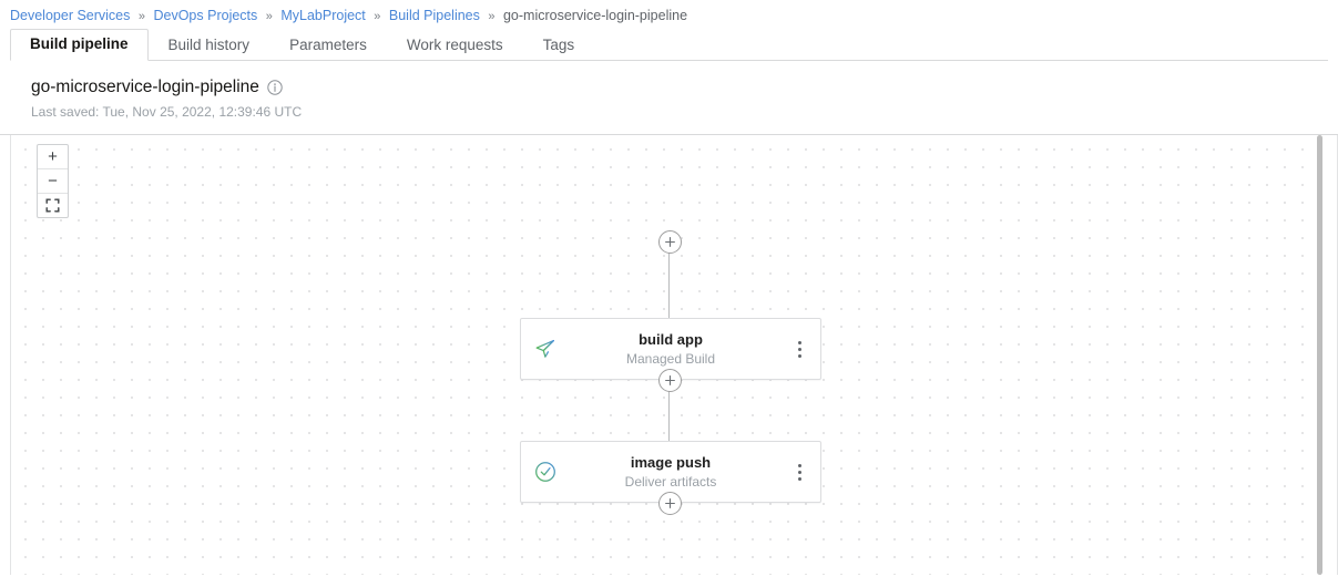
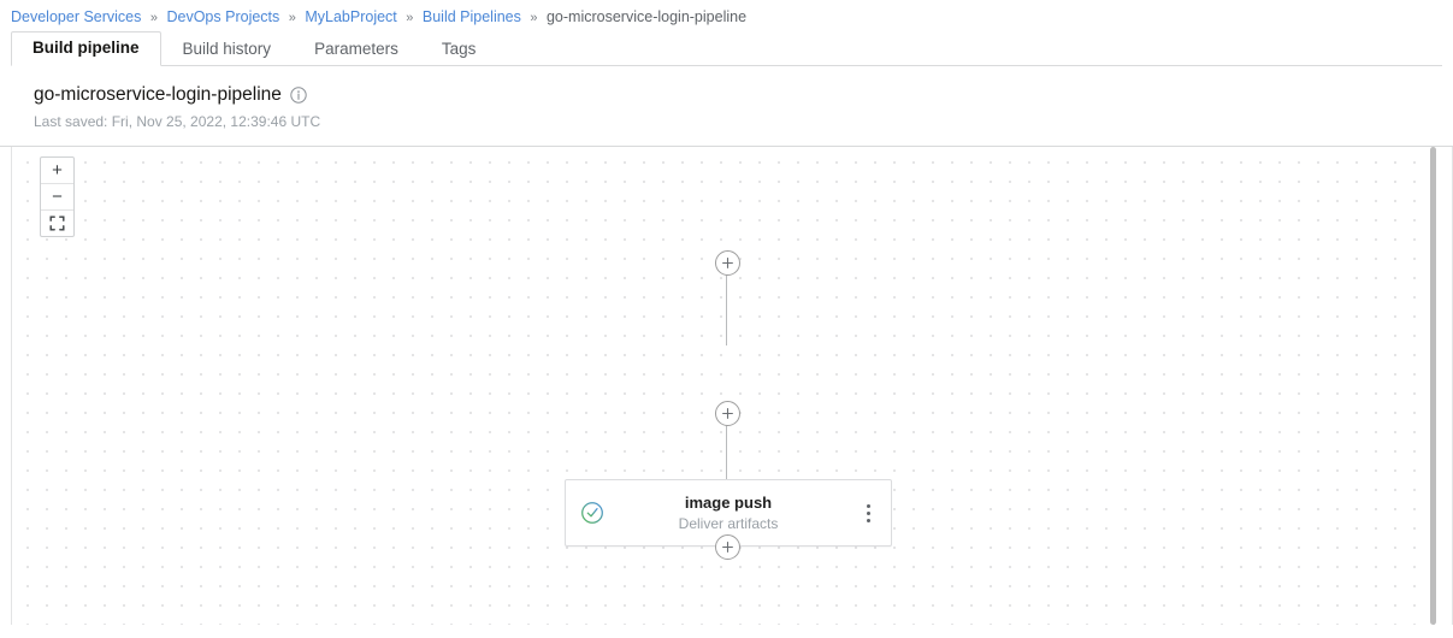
  Developer Services » DevOps Projects » MyLabProject » Build Pipelines » go-microservice-login-pipeline
  Build pipeline
  Build history
  Parameters
- Work requests
  Tags
  go-microservice-login-pipeline
- Last saved: Tue, Nov 25, 2022, 12:39:46 UTC
+ Last saved: Fri, Nov 25, 2022, 12:39:46 UTC
  +
  −
- build app
- Managed Build
  image push
  Deliver artifacts
